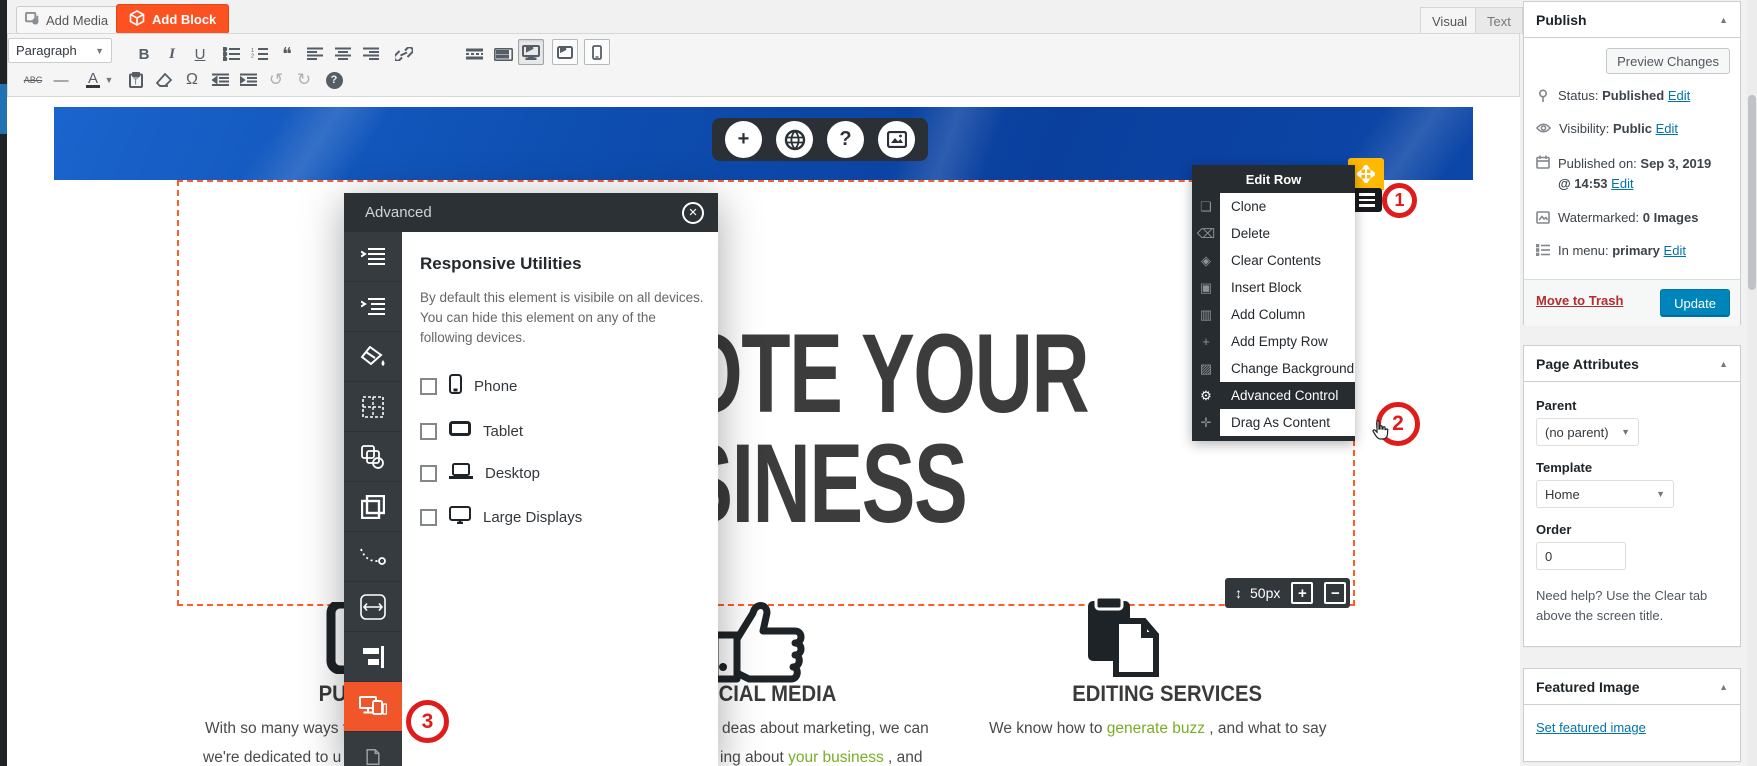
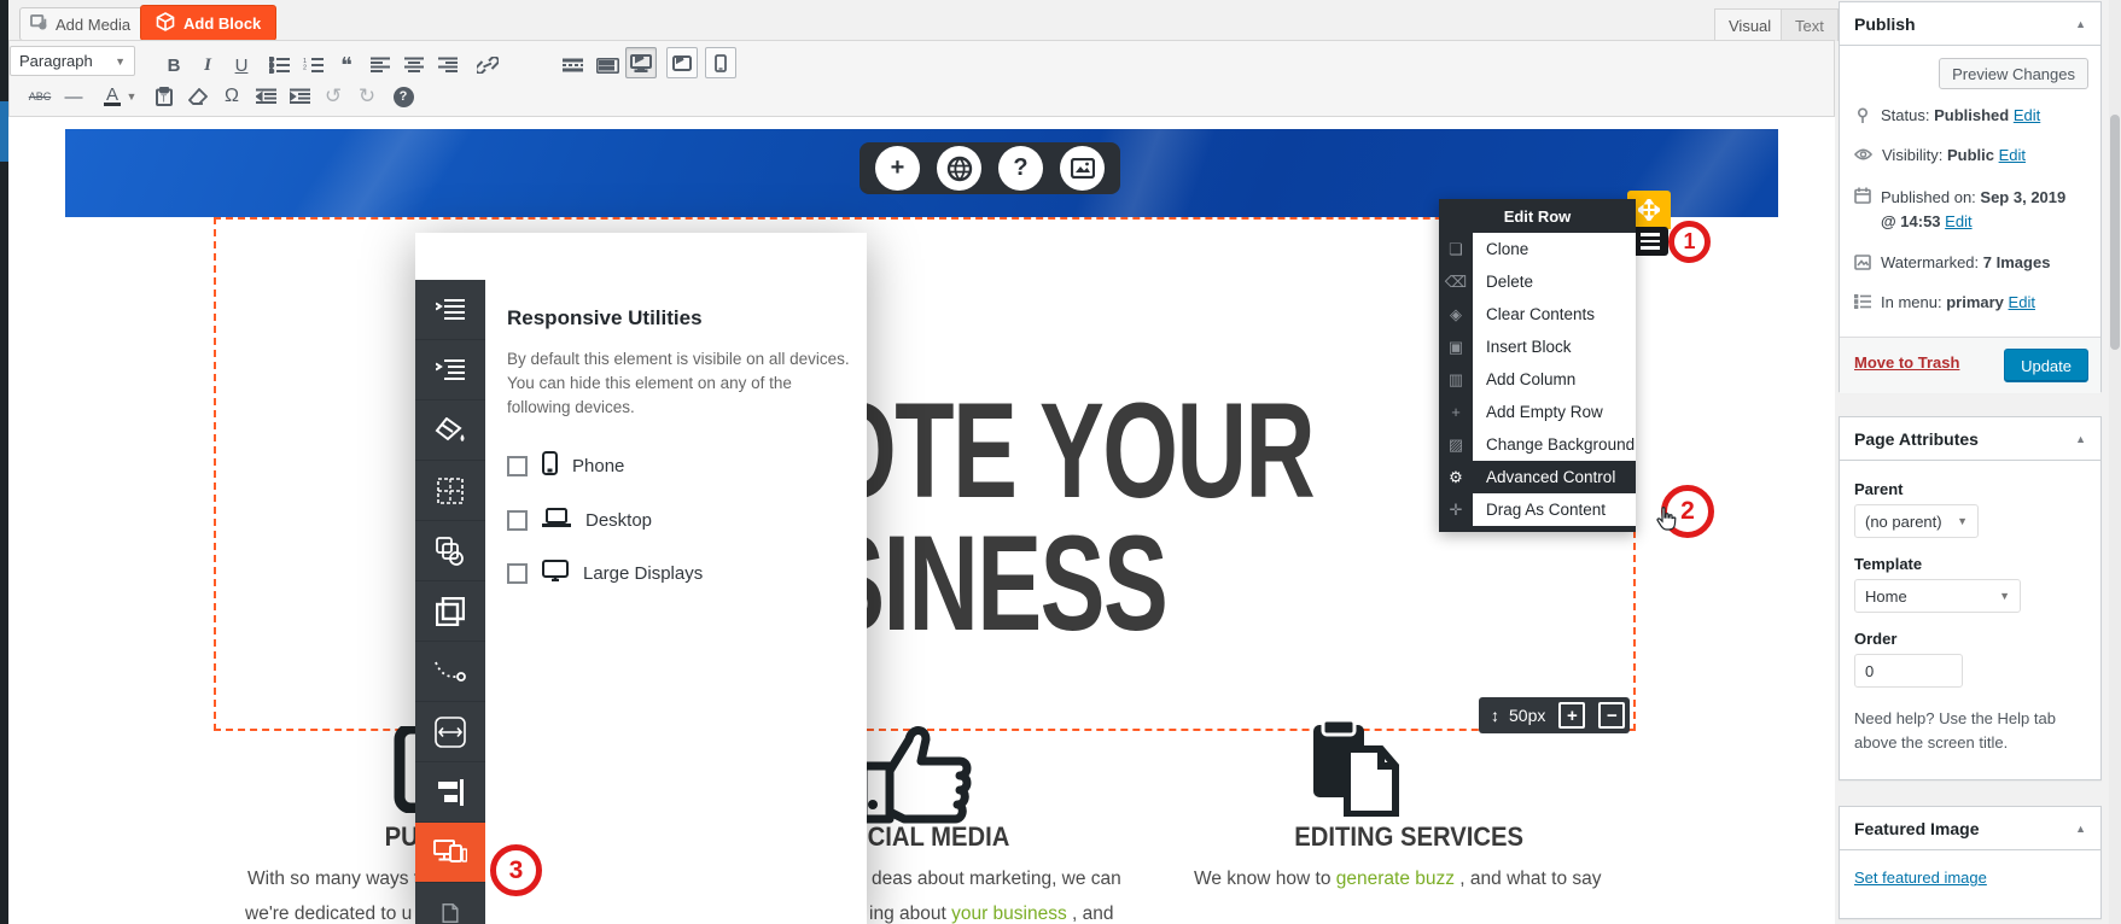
  Add Media
  Add Block
  Visual
  Text
  Paragraph
  ▼
  B
  I
  U
  ❝
  ABC
  —
  A
  ▼
  T
  Ω
  ↺
  ↻
  ?
  +
  ?
  ↕
  50px
  +
  −
  With so many ways
  we're dedicated to u
  CIAL MEDIA
  deas about marketing, we can
  ing about your business , and
  EDITING SERVICES
  We know how to generate buzz , and what to say
- Advanced
- ×
  Responsive Utilities
  By default this element is visibile on all devices.
  You can hide this element on any of the
  following devices.
  Phone
- Tablet
  Desktop
  Large Displays
  Edit Row
  ❏
  Clone
  ⌫
  Delete
  ◈
  Clear Contents
  ▣
  Insert Block
  ▥
  Add Column
  +
  Add Empty Row
  ▨
  Change Background
  ⚙
  Advanced Control
  ✛
  Drag As Content
  1
  2
  3
  Publish
  ▲
  Preview Changes
  Status: Published Edit
  Visibility: Public Edit
  Published on: Sep 3, 2019
  @ 14:53 Edit
- Watermarked: 0 Images
+ Watermarked: 7 Images
  In menu: primary Edit
  Move to Trash
  Update
  Page Attributes
  ▲
  Parent
  (no parent)
  ▼
  Template
  Home
  ▼
  Order
  0
- Need help? Use the Clear tab above the screen title.
+ Need help? Use the Help tab above the screen title.
  Featured Image
  ▲
  Set featured image
